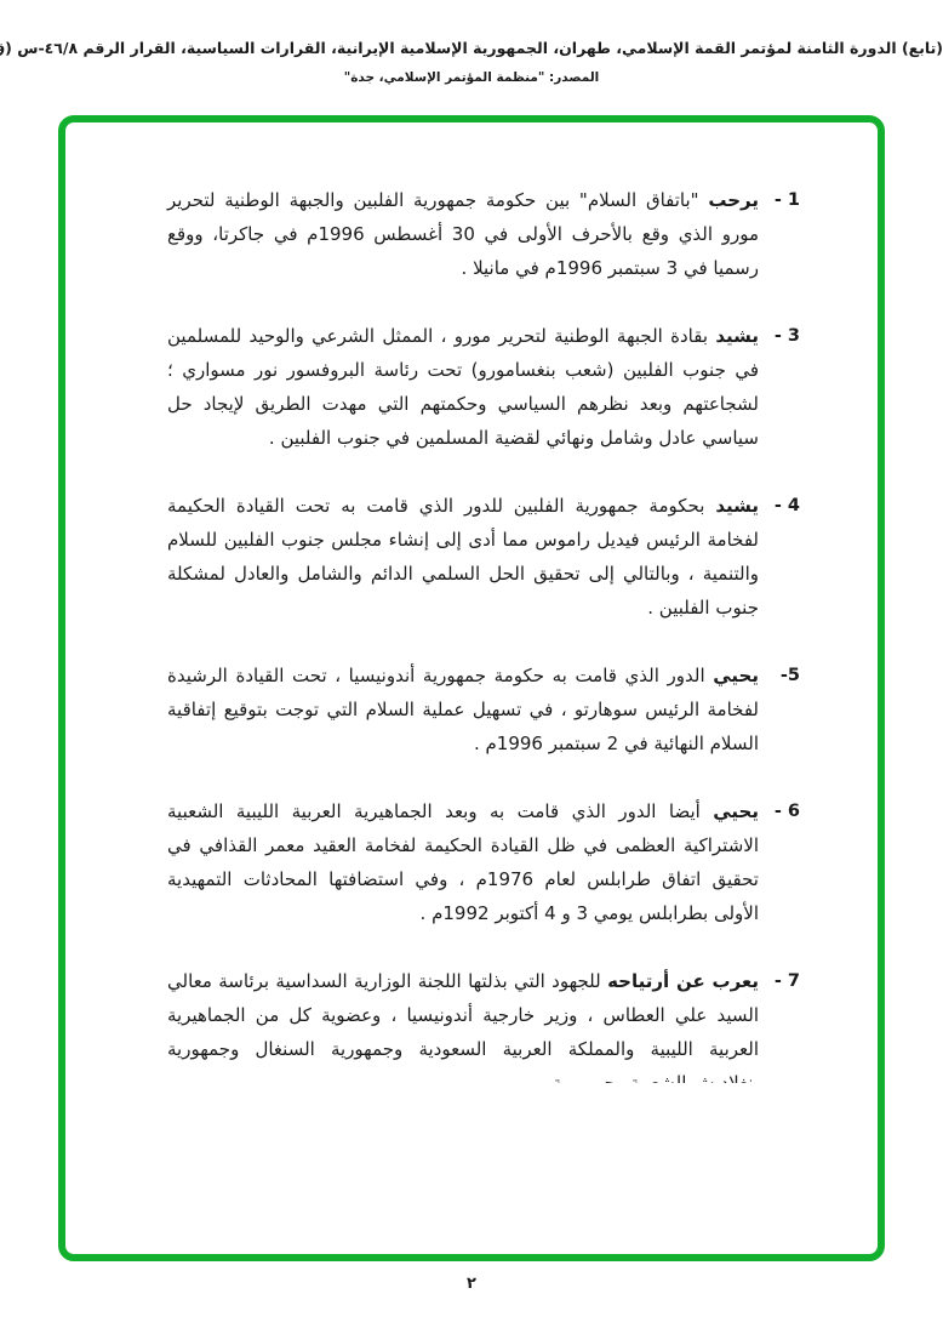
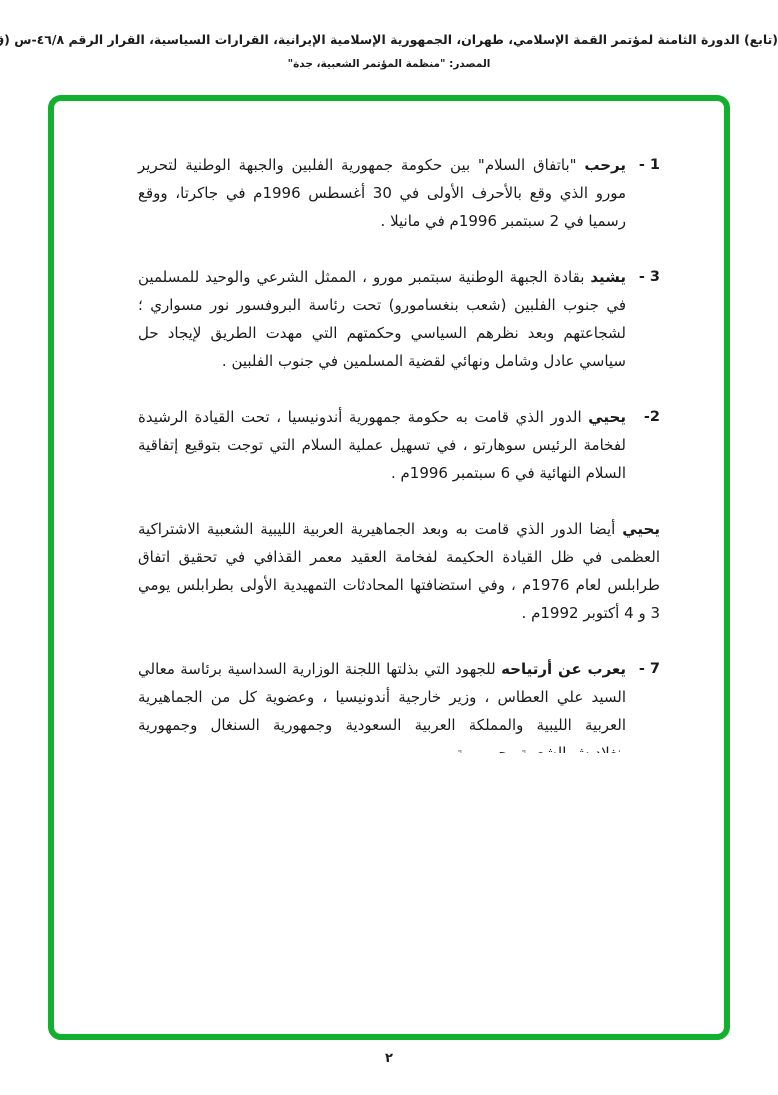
  (تابع) الدورة الثامنة لمؤتمر القمة الإسلامي، طهران، الجمهورية الإسلامية الإيرانية، القرارات السياسية، القرار الرقم ٤٦/٨-س (
- المصدر: "منظمة المؤتمر الإسلامي، جدة"
+ المصدر: "منظمة المؤتمر الشعبية، جدة"
  1 -
- يرحب "باتفاق السلام" بين حكومة جمهورية الفلبين والجبهة الوطنية لتحرير مورو الذي وقع بالأحرف الأولى في 30 أغسطس 1996م في جاكرتا، ووقع رسميا في 3 سبتمبر 1996م في مانيلا .
+ يرحب "باتفاق السلام" بين حكومة جمهورية الفلبين والجبهة الوطنية لتحرير مورو الذي وقع بالأحرف الأولى في 30 أغسطس 1996م في جاكرتا، ووقع رسميا في 2 سبتمبر 1996م في مانيلا .
  3 -
- يشيد بقادة الجبهة الوطنية لتحرير مورو ، الممثل الشرعي والوحيد للمسلمين في جنوب الفلبين (شعب بنغسامورو) تحت رئاسة البروفسور نور مسواري ؛ لشجاعتهم وبعد نظرهم السياسي وحكمتهم التي مهدت الطريق لإيجاد حل سياسي عادل وشامل ونهائي لقضية المسلمين في جنوب الفلبين .
+ يشيد بقادة الجبهة الوطنية سبتمبر مورو ، الممثل الشرعي والوحيد للمسلمين في جنوب الفلبين (شعب بنغسامورو) تحت رئاسة البروفسور نور مسواري ؛ لشجاعتهم وبعد نظرهم السياسي وحكمتهم التي مهدت الطريق لإيجاد حل سياسي عادل وشامل ونهائي لقضية المسلمين في جنوب الفلبين .
- 4 -
- يشيد بحكومة جمهورية الفلبين للدور الذي قامت به تحت القيادة الحكيمة لفخامة الرئيس فيديل راموس مما أدى إلى إنشاء مجلس جنوب الفلبين للسلام والتنمية ، وبالتالي إلى تحقيق الحل السلمي الدائم والشامل والعادل لمشكلة جنوب الفلبين .
- 5-
+ 2-
- يحيي الدور الذي قامت به حكومة جمهورية أندونيسيا ، تحت القيادة الرشيدة لفخامة الرئيس سوهارتو ، في تسهيل عملية السلام التي توجت بتوقيع إتفاقية السلام النهائية في 2 سبتمبر 1996م .
+ يحيي الدور الذي قامت به حكومة جمهورية أندونيسيا ، تحت القيادة الرشيدة لفخامة الرئيس سوهارتو ، في تسهيل عملية السلام التي توجت بتوقيع إتفاقية السلام النهائية في 6 سبتمبر 1996م .
- 6 -
  يحيي أيضا الدور الذي قامت به وبعد الجماهيرية العربية الليبية الشعبية الاشتراكية العظمى في ظل القيادة الحكيمة لفخامة العقيد معمر القذافي في تحقيق اتفاق طرابلس لعام 1976م ، وفي استضافتها المحادثات التمهيدية الأولى بطرابلس يومي 3 و 4 أكتوبر 1992م .
  7 -
  يعرب عن أرتياحه للجهود التي بذلتها اللجنة الوزارية السداسية برئاسة معالي السيد علي العطاس ، وزير خارجية أندونيسيا ، وعضوية كل من الجماهيرية العربية الليبية والمملكة العربية السعودية وجمهورية السنغال وجمهورية
  ٢
